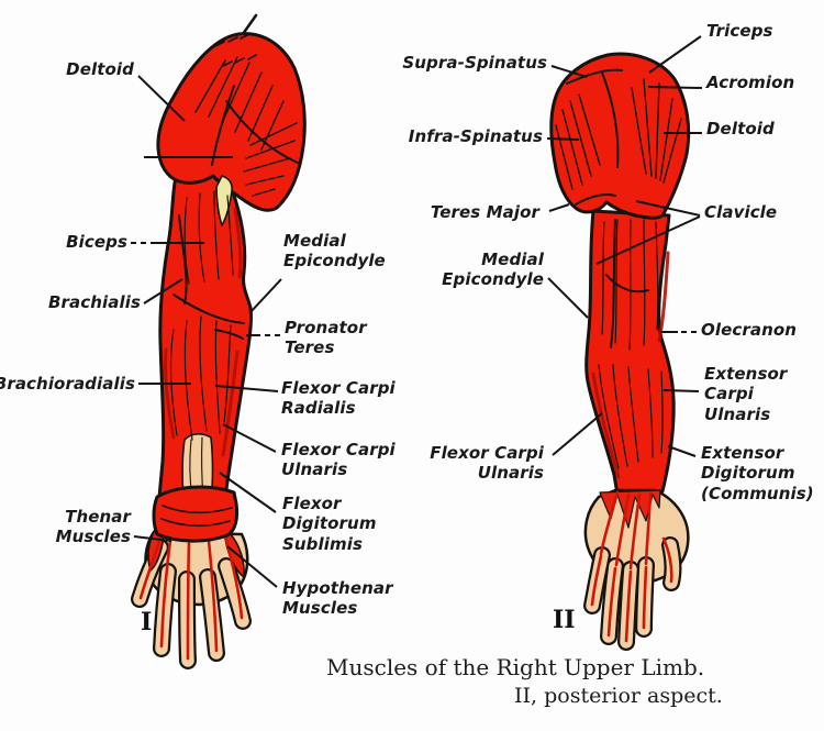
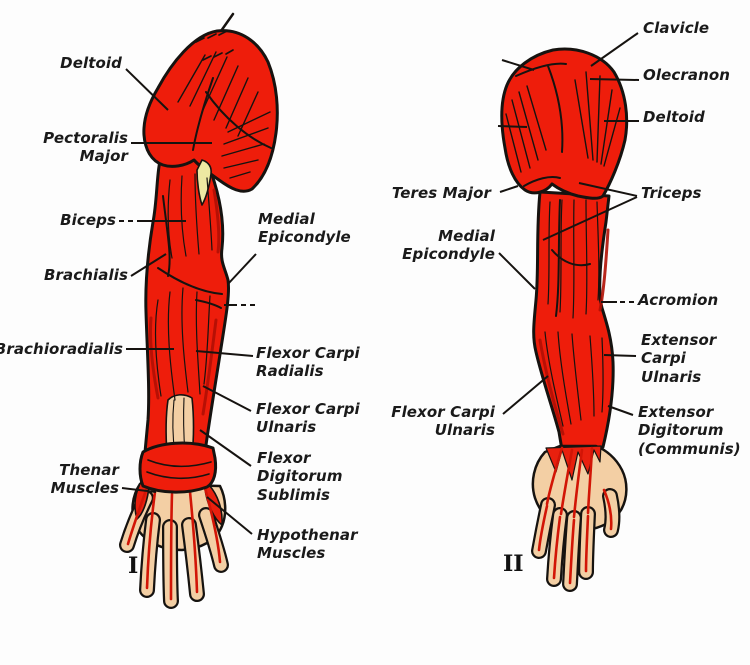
  Deltoid
+ Pectoralis
+ Major
  Biceps
  Brachialis
  Brachioradialis
  Thenar
  Muscles
  Medial
  Epicondyle
- Pronator
- Teres
  Flexor Carpi
  Radialis
  Flexor Carpi
  Ulnaris
  Flexor
  Digitorum
  Sublimis
  Hypothenar
  Muscles
  I
- Supra-Spinatus
- Infra-Spinatus
  Teres Major
  Medial
  Epicondyle
  Flexor Carpi
  Ulnaris
- Triceps
+ Clavicle
- Acromion
+ Olecranon
  Deltoid
- Clavicle
+ Triceps
- Olecranon
+ Acromion
  Extensor
  Carpi
  Ulnaris
  Extensor
  Digitorum
  (Communis)
  II
- Muscles of the Right Upper Limb.
- II, posterior aspect.
